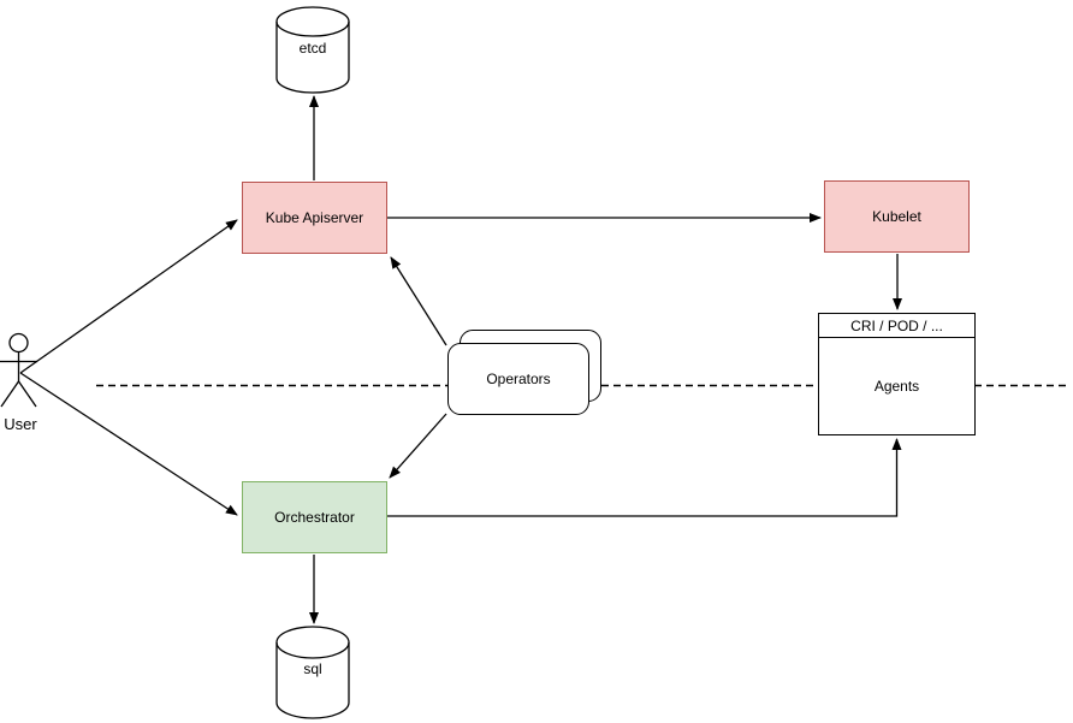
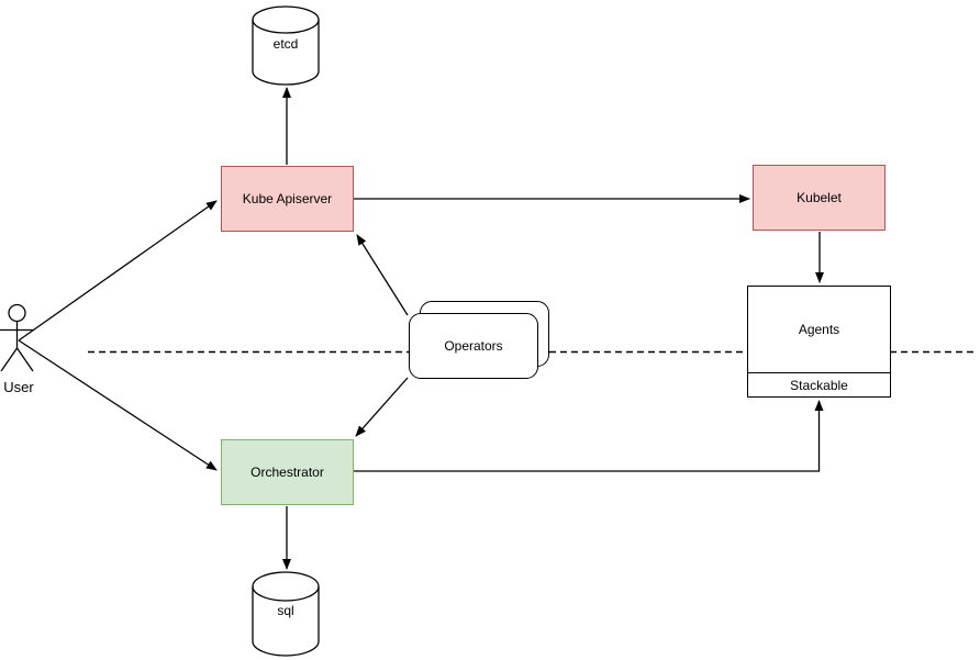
  Operators
  Kube Apiserver
  Kubelet
  Orchestrator
- CRI / POD / ...
  Agents
+ Stackable
  etcd
  sql
  User
